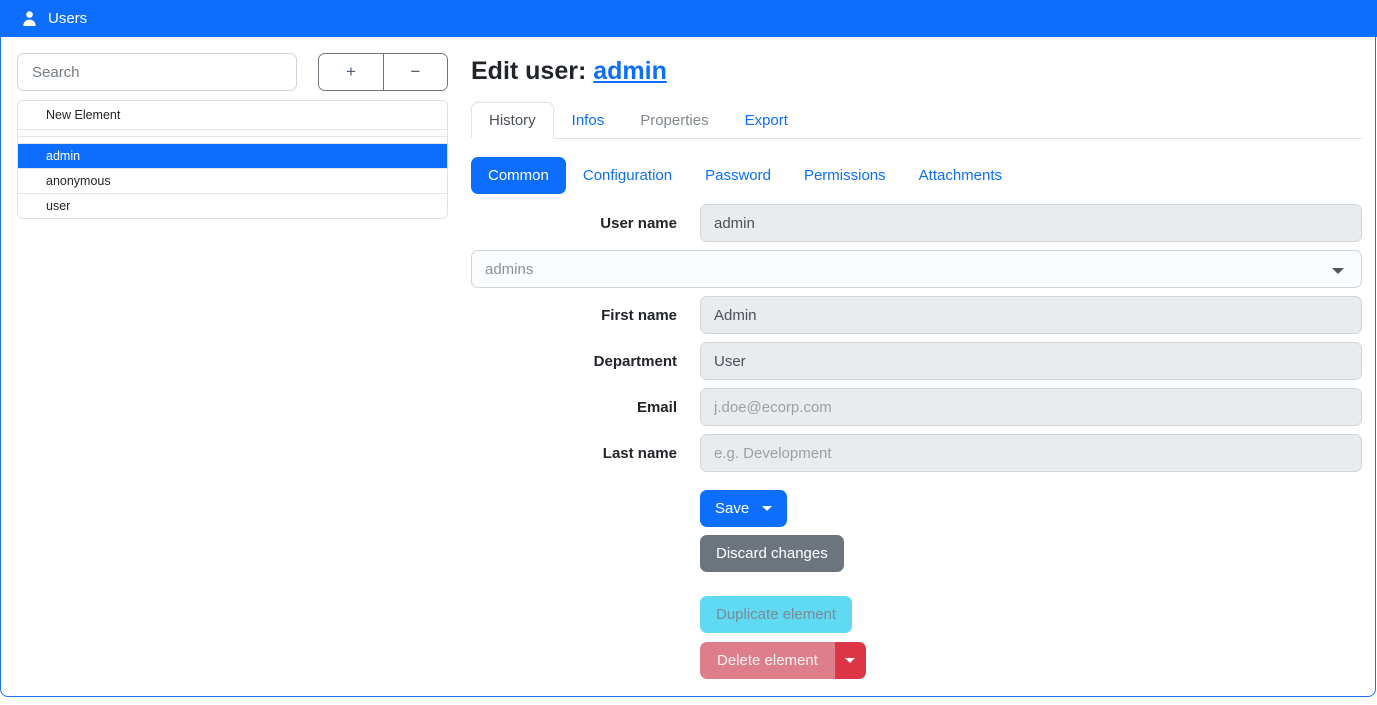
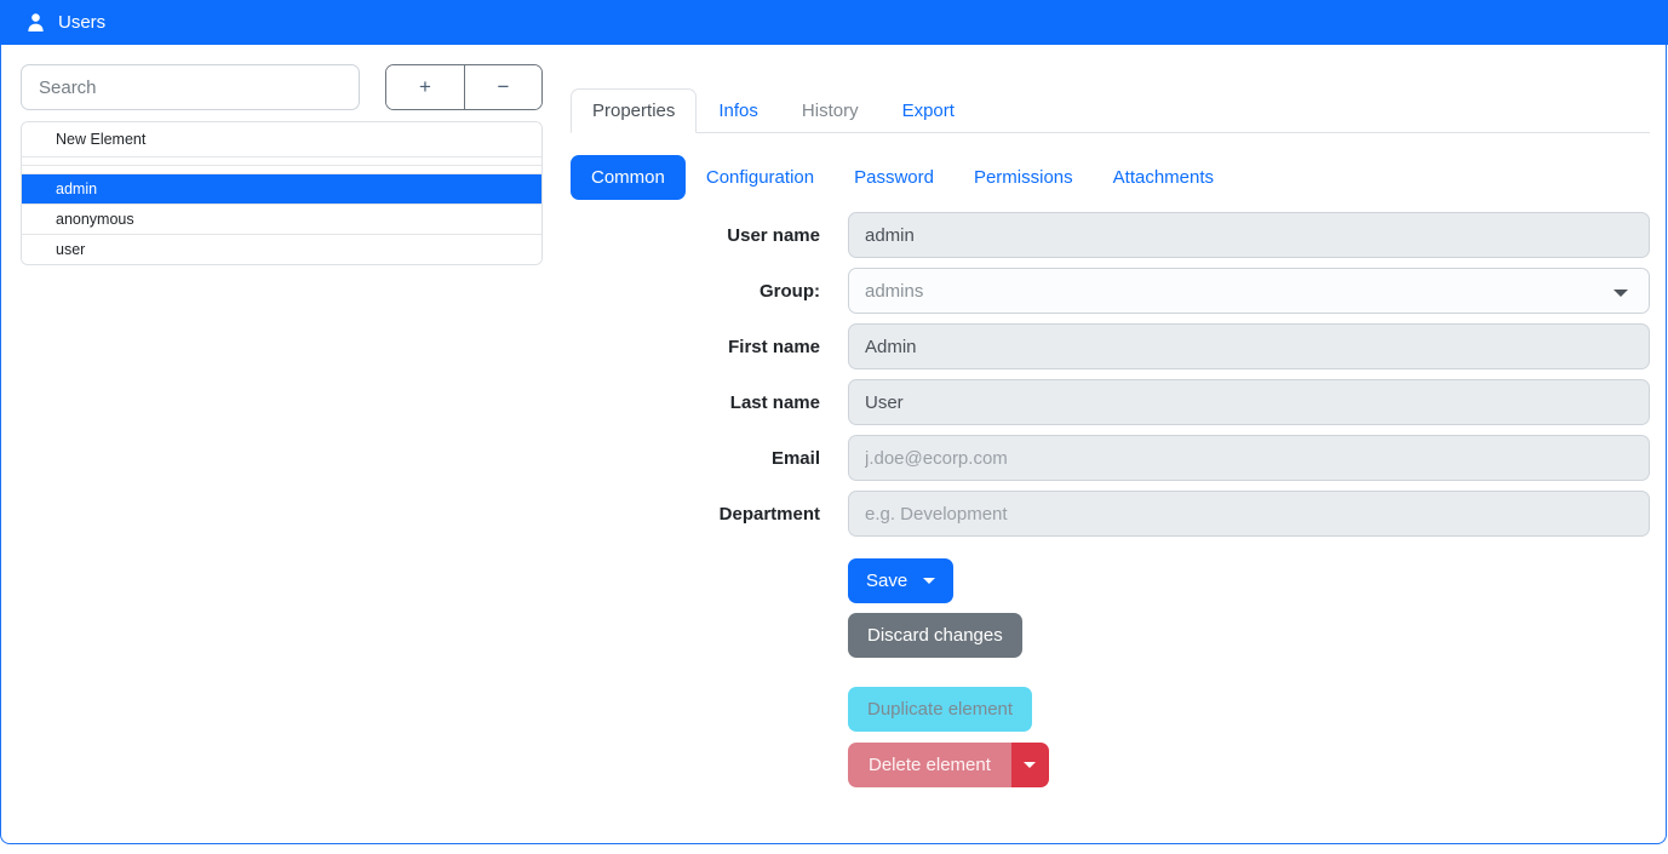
  Users
  Search
  +
  −
  New Element
  admin
  anonymous
  user
- Edit user: admin
- History
+ Properties
  Infos
- Properties
+ History
  Export
  Common
  Configuration
  Password
  Permissions
  Attachments
  User name
  admin
+ Group:
  admins
  First name
  Admin
- Department
+ Last name
  User
  Email
  j.doe@ecorp.com
- Last name
+ Department
  e.g. Development
  Save
  Discard changes
  Duplicate element
  Delete element
